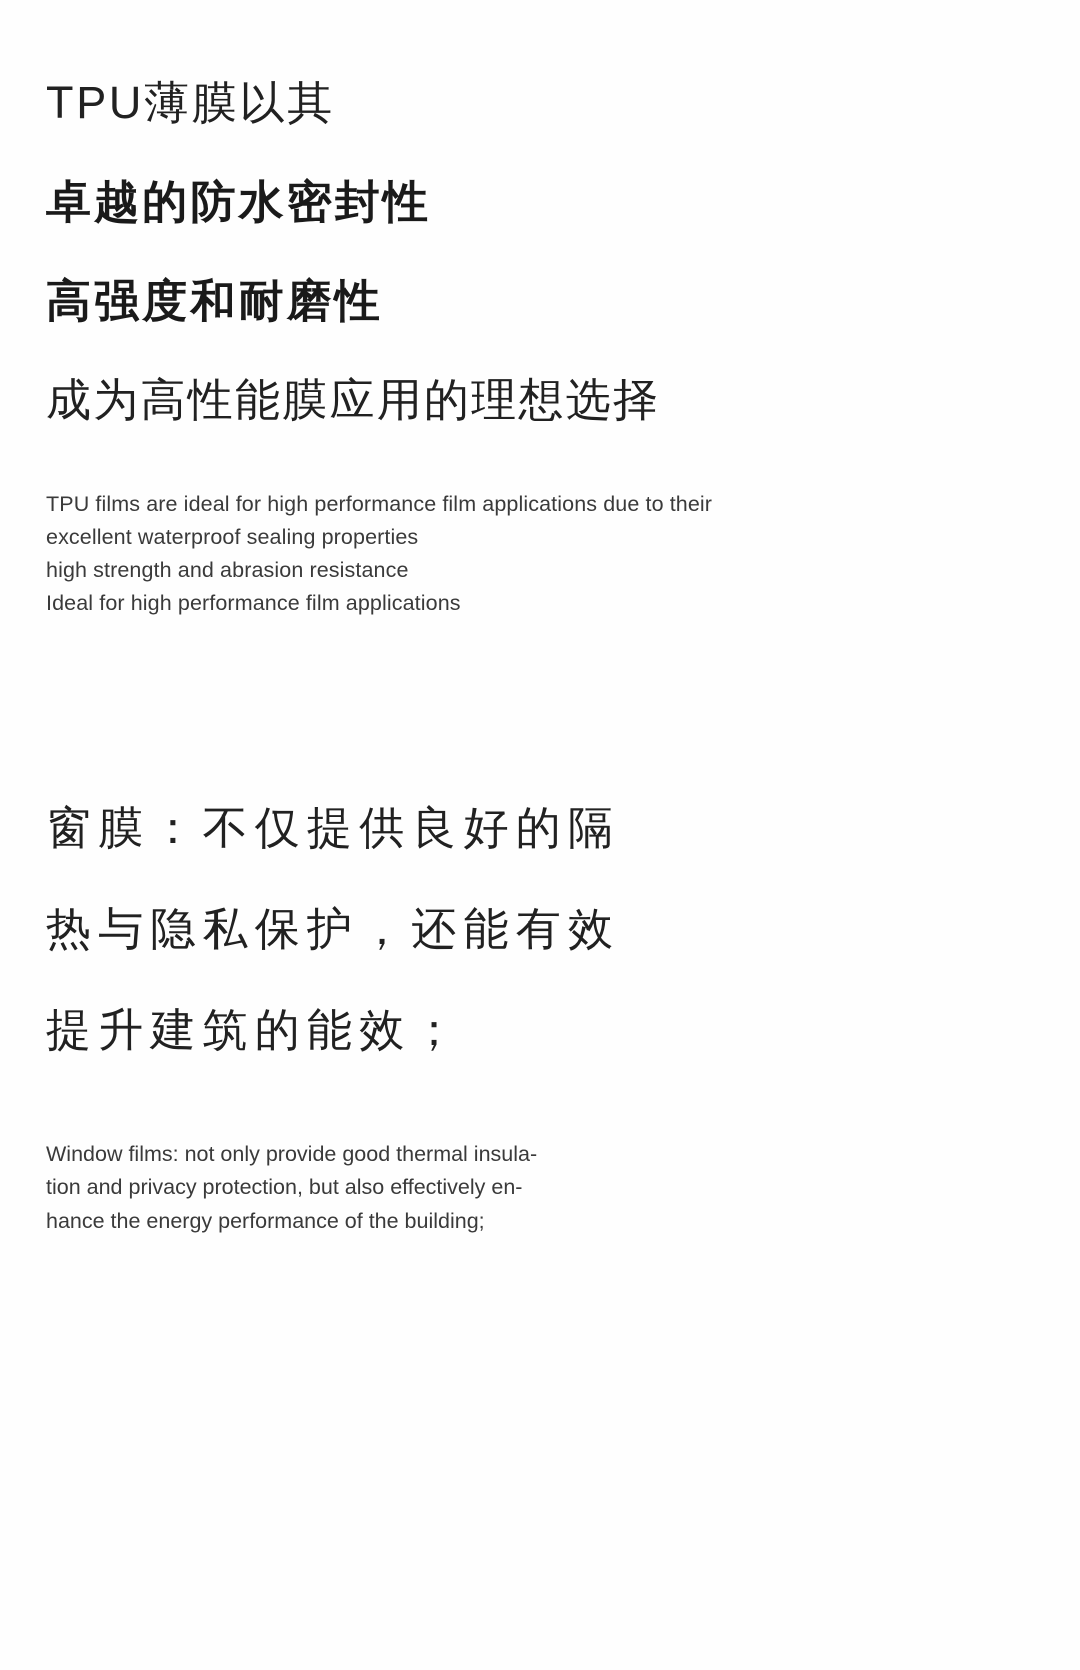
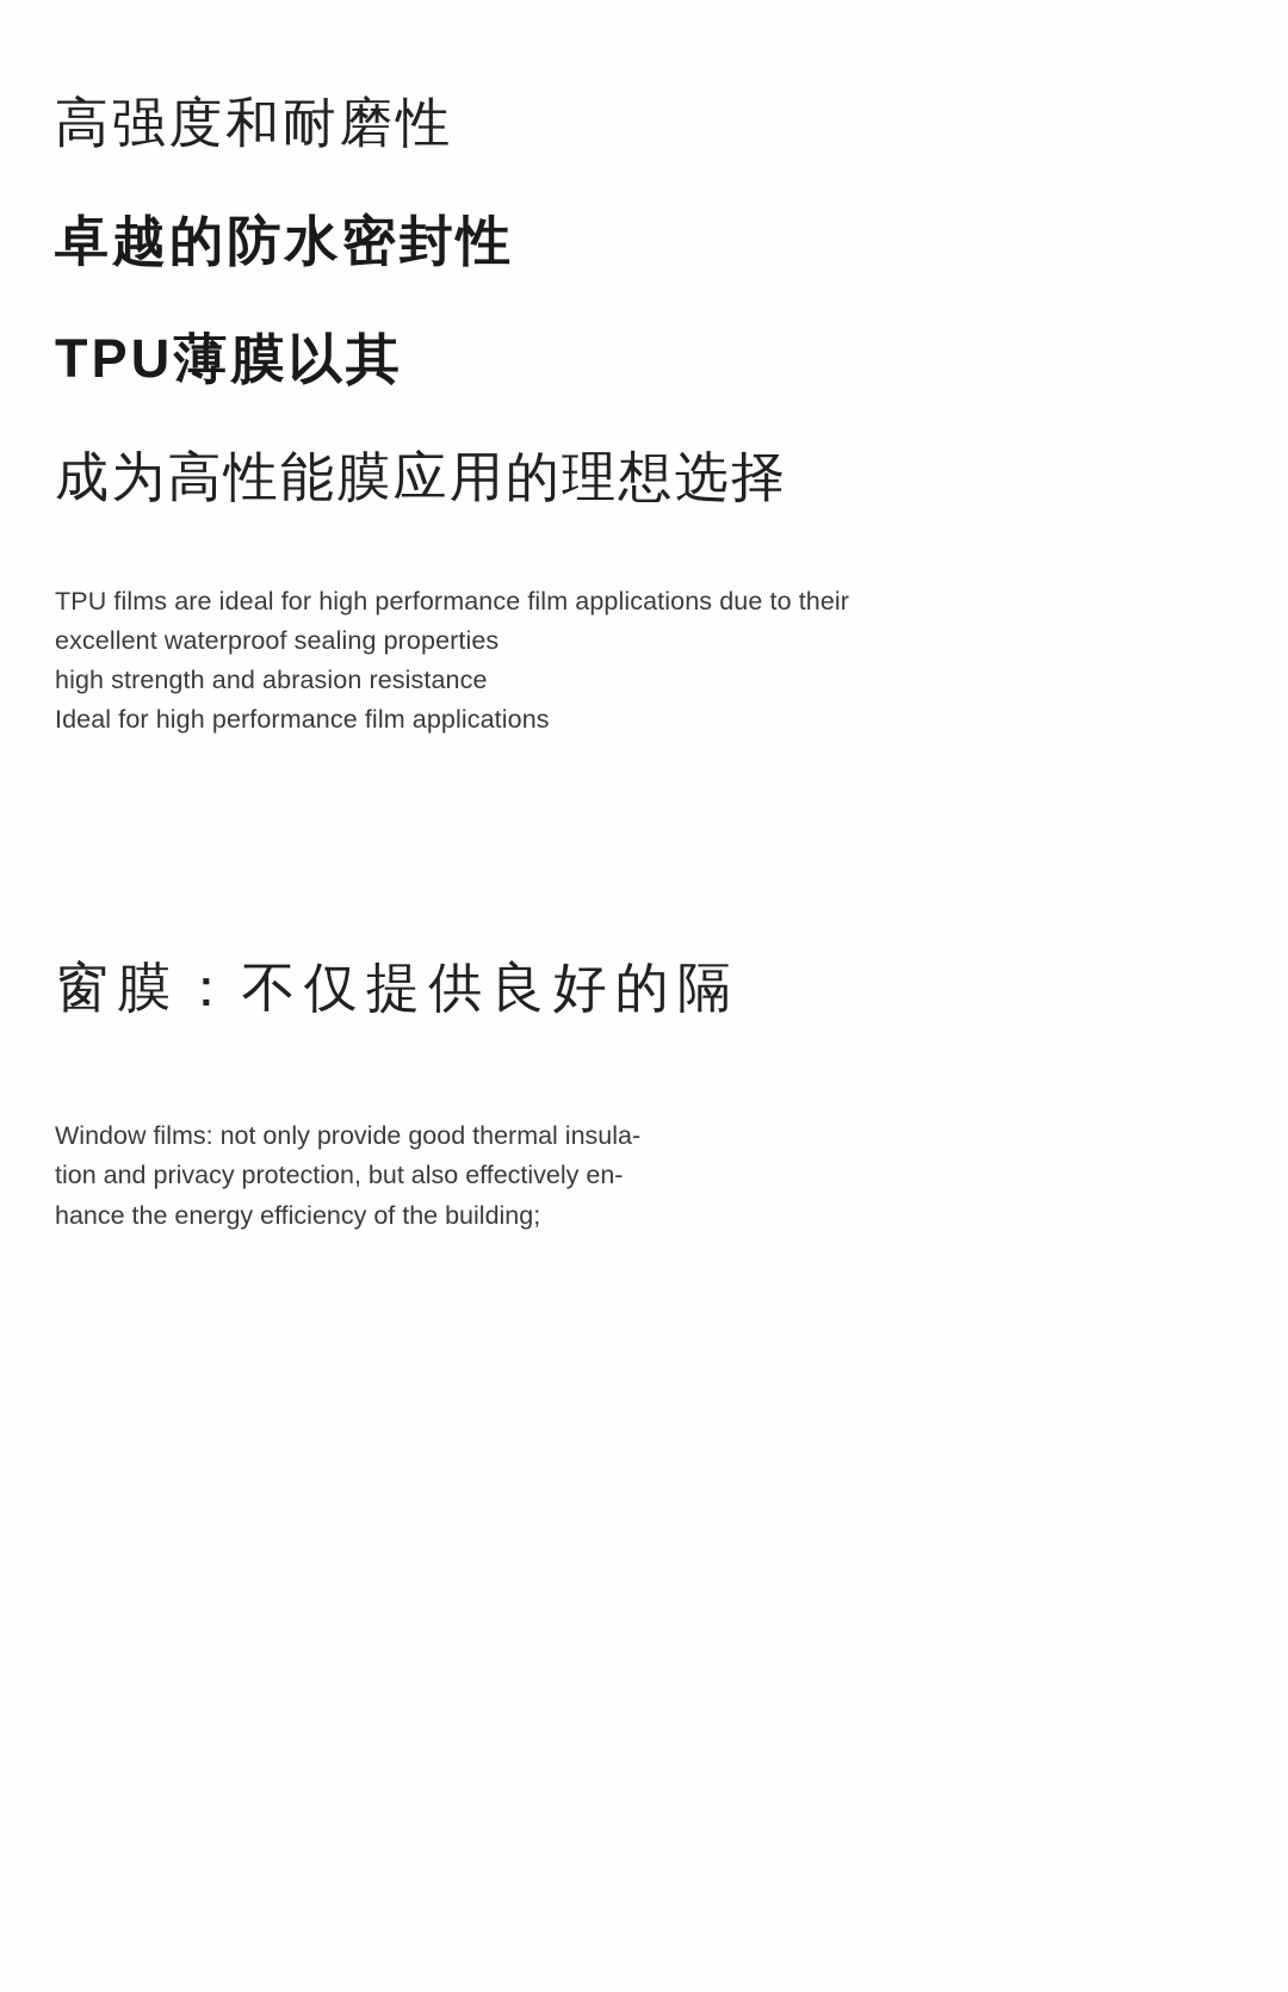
- TPU薄膜以其
+ 高强度和耐磨性
  卓越的防水密封性
- 高强度和耐磨性
+ TPU薄膜以其
  成为高性能膜应用的理想选择
  TPU films are ideal for high performance film applications due to their
  excellent waterproof sealing properties
  high strength and abrasion resistance
  Ideal for high performance film applications
  窗膜：不仅提供良好的隔
- 热与隐私保护，还能有效
- 提升建筑的能效；
  Window films: not only provide good thermal insula-
  tion and privacy protection, but also effectively en-
- hance the energy performance of the building;
+ hance the energy efficiency of the building;
